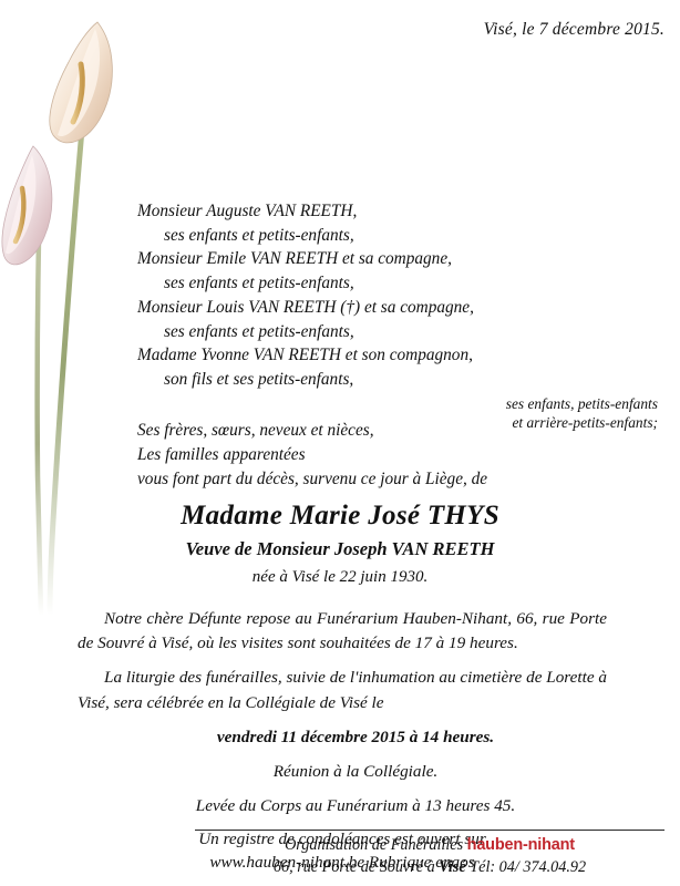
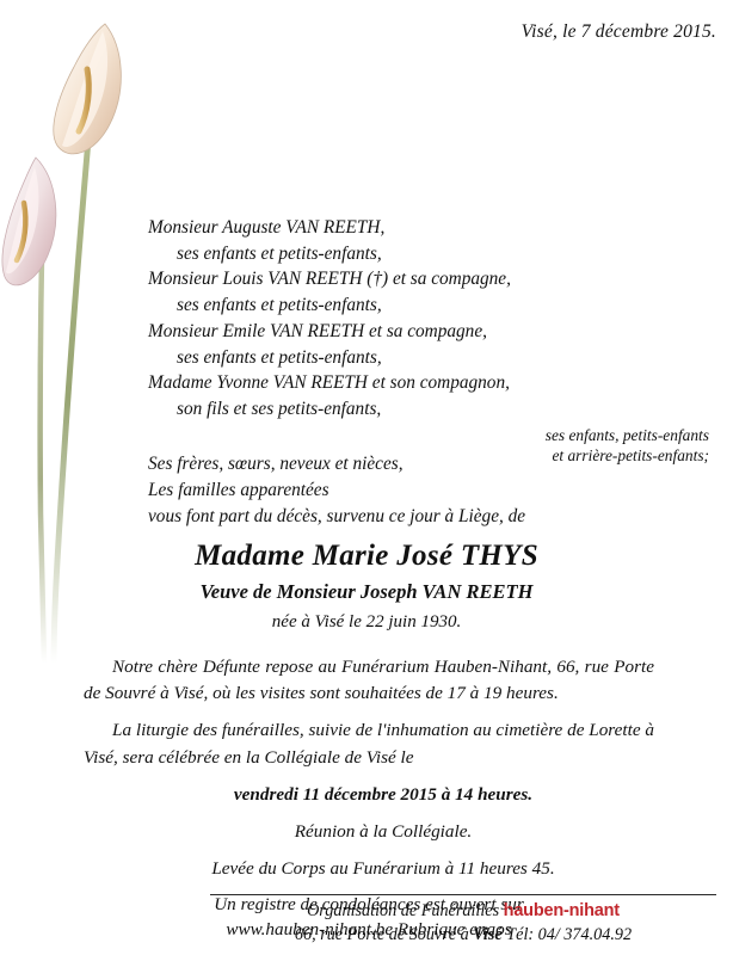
  Visé, le 7 décembre 2015.
  Monsieur Auguste VAN REETH,
  ses enfants et petits-enfants,
- Monsieur Emile VAN REETH et sa compagne,
+ Monsieur Louis VAN REETH (†) et sa compagne,
  ses enfants et petits-enfants,
- Monsieur Louis VAN REETH (†) et sa compagne,
+ Monsieur Emile VAN REETH et sa compagne,
  ses enfants et petits-enfants,
  Madame Yvonne VAN REETH et son compagnon,
  son fils et ses petits-enfants,
  ses enfants, petits-enfants
  et arrière-petits-enfants;
  Ses frères, sœurs, neveux et nièces,
  Les familles apparentées
  vous font part du décès, survenu ce jour à Liège, de
  Madame Marie José THYS
  Veuve de Monsieur Joseph VAN REETH
  née à Visé le 22 juin 1930.
  Notre chère Défunte repose au Funérarium Hauben-Nihant, 66, rue Porte de Souvré à Visé, où les visites sont souhaitées de 17 à 19 heures.
  La liturgie des funérailles, suivie de l'inhumation au cimetière de Lorette à Visé, sera célébrée en la Collégiale de Visé le
  vendredi 11 décembre 2015 à 14 heures.
  Réunion à la Collégiale.
- Levée du Corps au Funérarium à 13 heures 45.
+ Levée du Corps au Funérarium à 11 heures 45.
  Un registre de condoléances est ouvert sur
  www.hauben-nihant.be Rubrique enaos
  Organisation de Funérailles hauben-nihant
  66, rue Porte de Souvré à Visé Tél: 04/ 374.04.92
